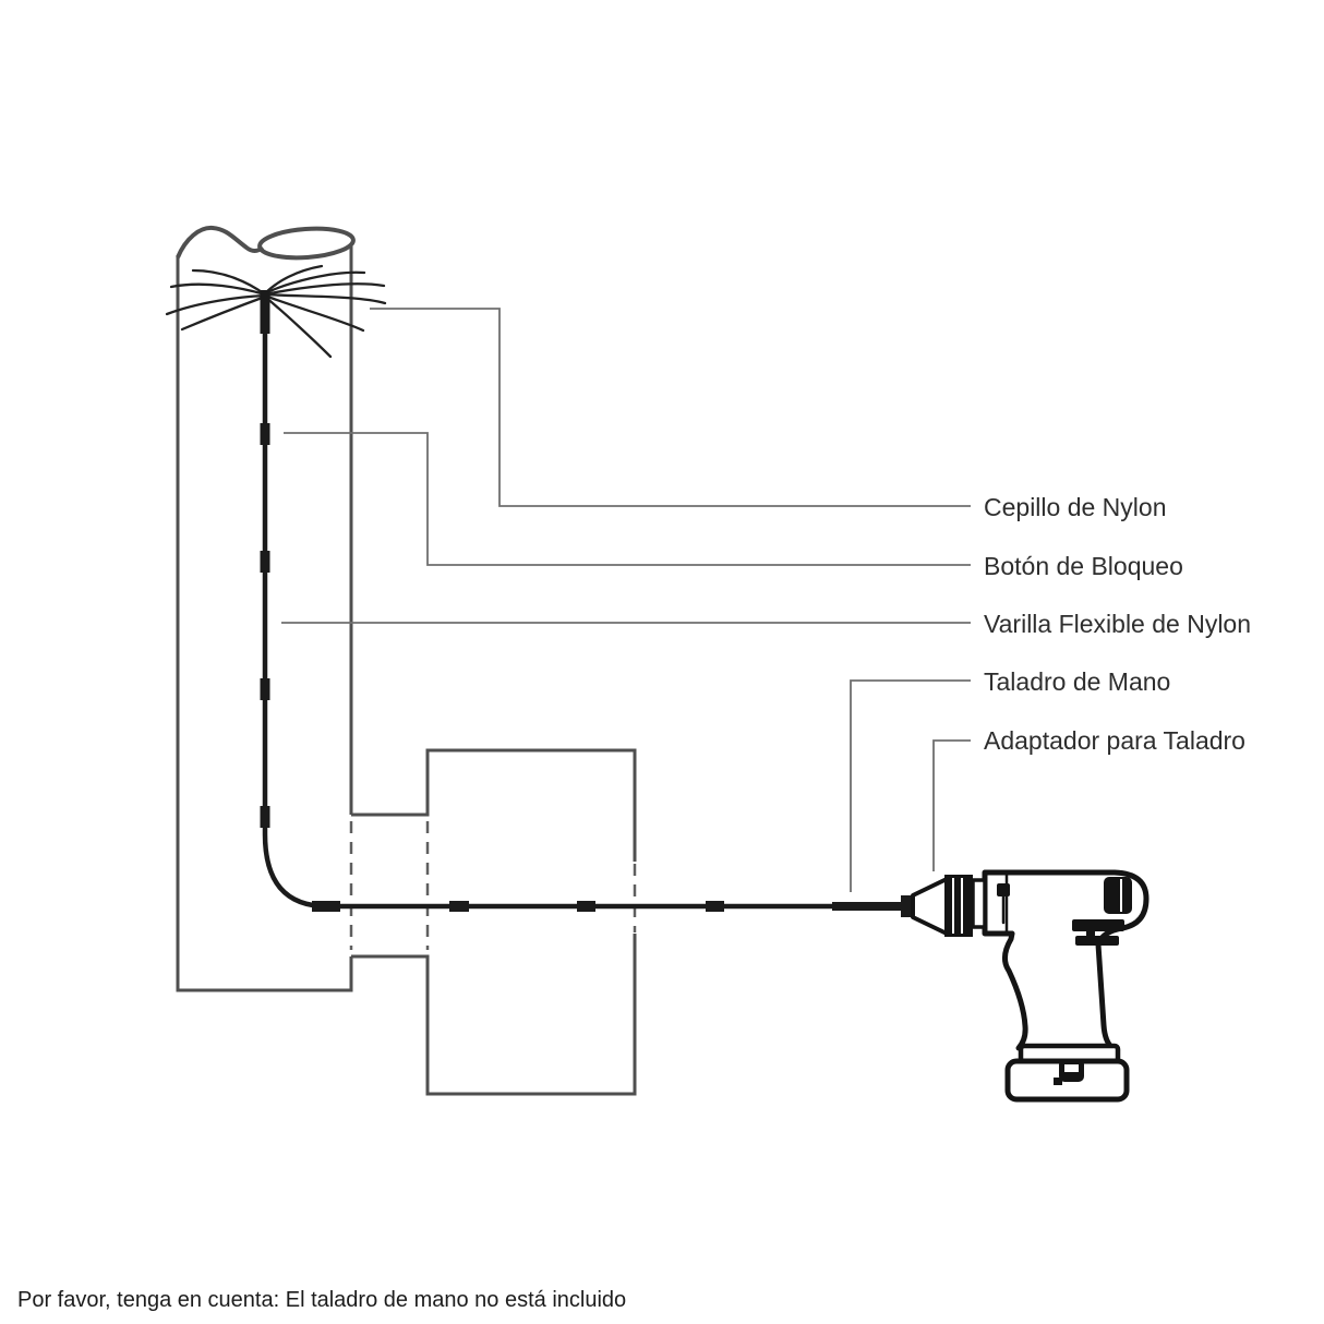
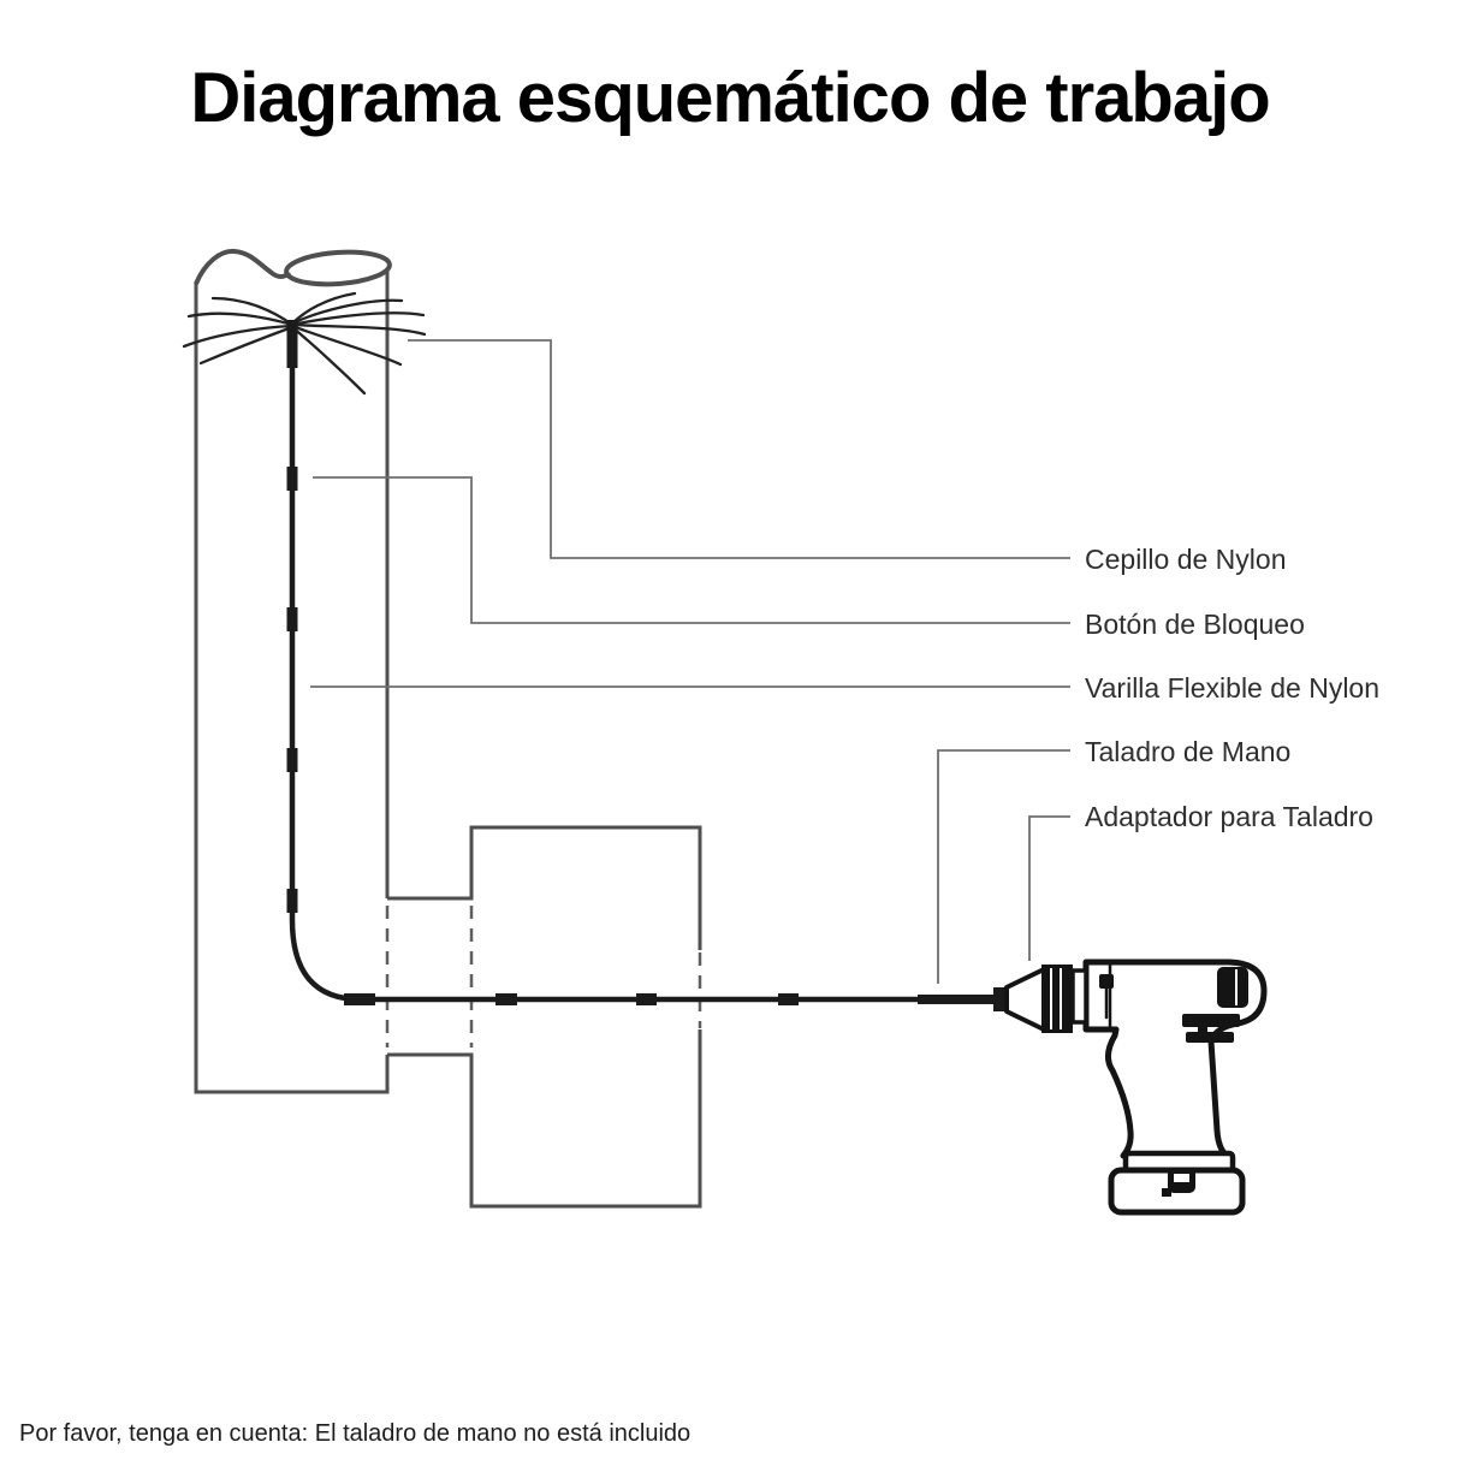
+ Diagrama esquemático de trabajo
  Cepillo de Nylon
  Botón de Bloqueo
  Varilla Flexible de Nylon
  Taladro de Mano
  Adaptador para Taladro
  Por favor, tenga en cuenta: El taladro de mano no está incluido
